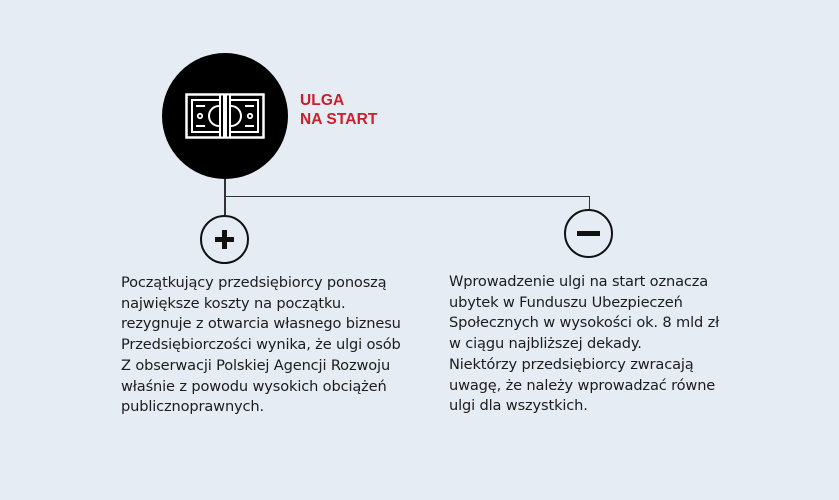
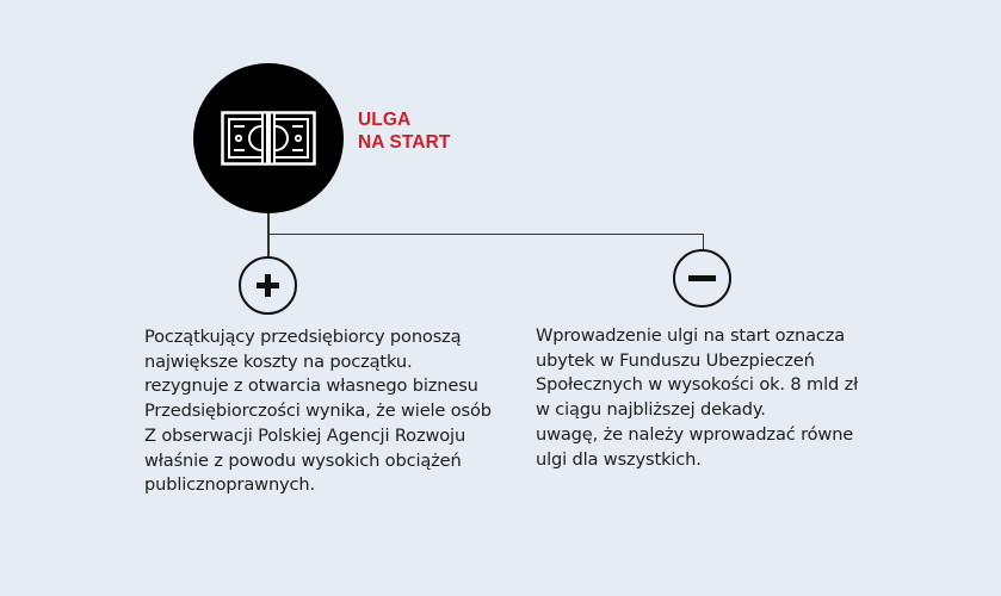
  ULGA
  NA START
  Początkujący przedsiębiorcy ponoszą
  największe koszty na początku.
  rezygnuje z otwarcia własnego biznesu
- Przedsiębiorczości wynika, że ulgi osób
+ Przedsiębiorczości wynika, że wiele osób
  Z obserwacji Polskiej Agencji Rozwoju
  właśnie z powodu wysokich obciążeń
  publicznoprawnych.
  Wprowadzenie ulgi na start oznacza
  ubytek w Funduszu Ubezpieczeń
  Społecznych w wysokości ok. 8 mld zł
  w ciągu najbliższej dekady.
- Niektórzy przedsiębiorcy zwracają
  uwagę, że należy wprowadzać równe
  ulgi dla wszystkich.
